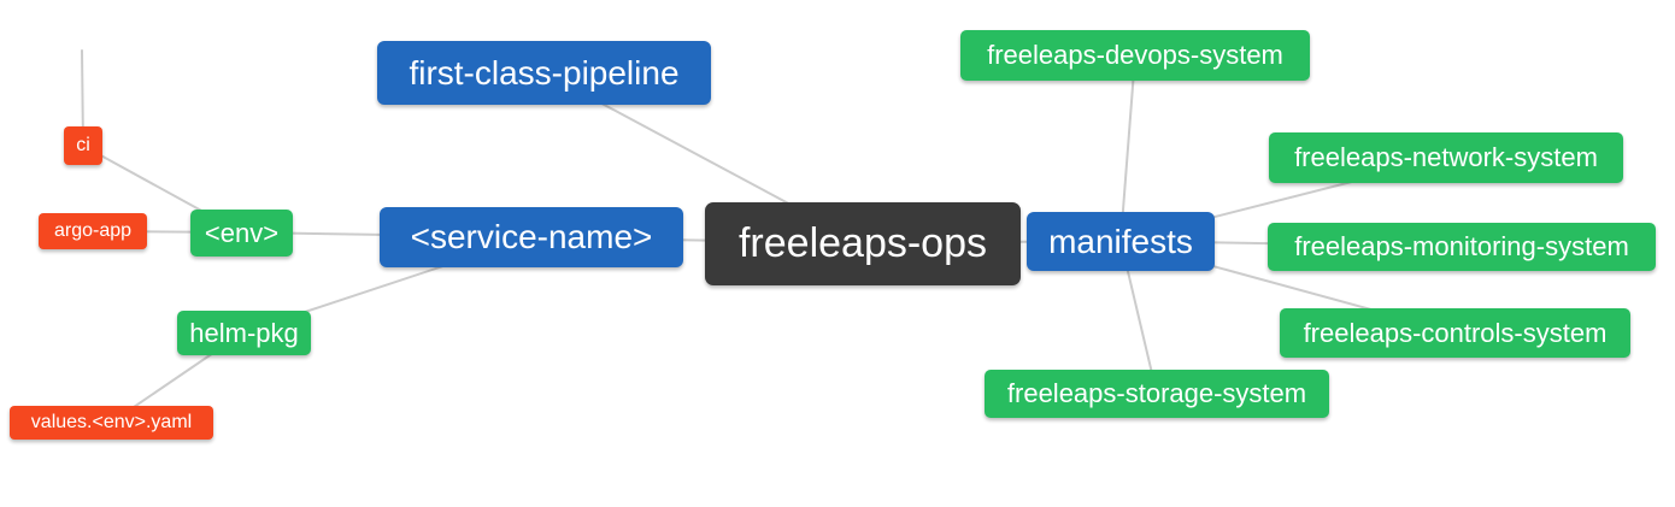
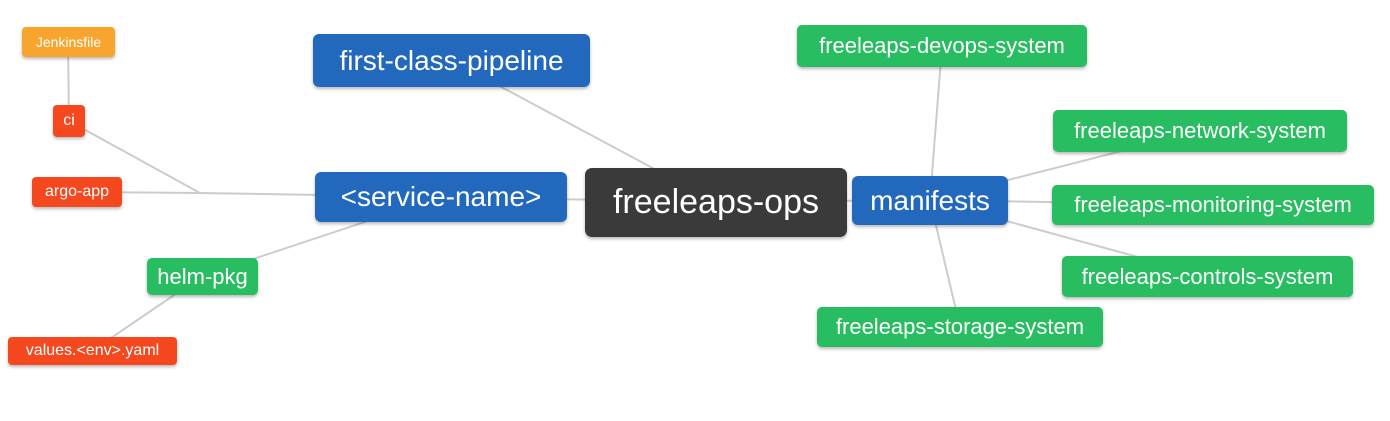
+ Jenkinsfile
  ci
  argo-app
- <env>
  helm-pkg
  values.<env>.yaml
  first-class-pipeline
  <service-name>
  freeleaps-ops
  manifests
  freeleaps-devops-system
  freeleaps-network-system
  freeleaps-monitoring-system
  freeleaps-controls-system
  freeleaps-storage-system
